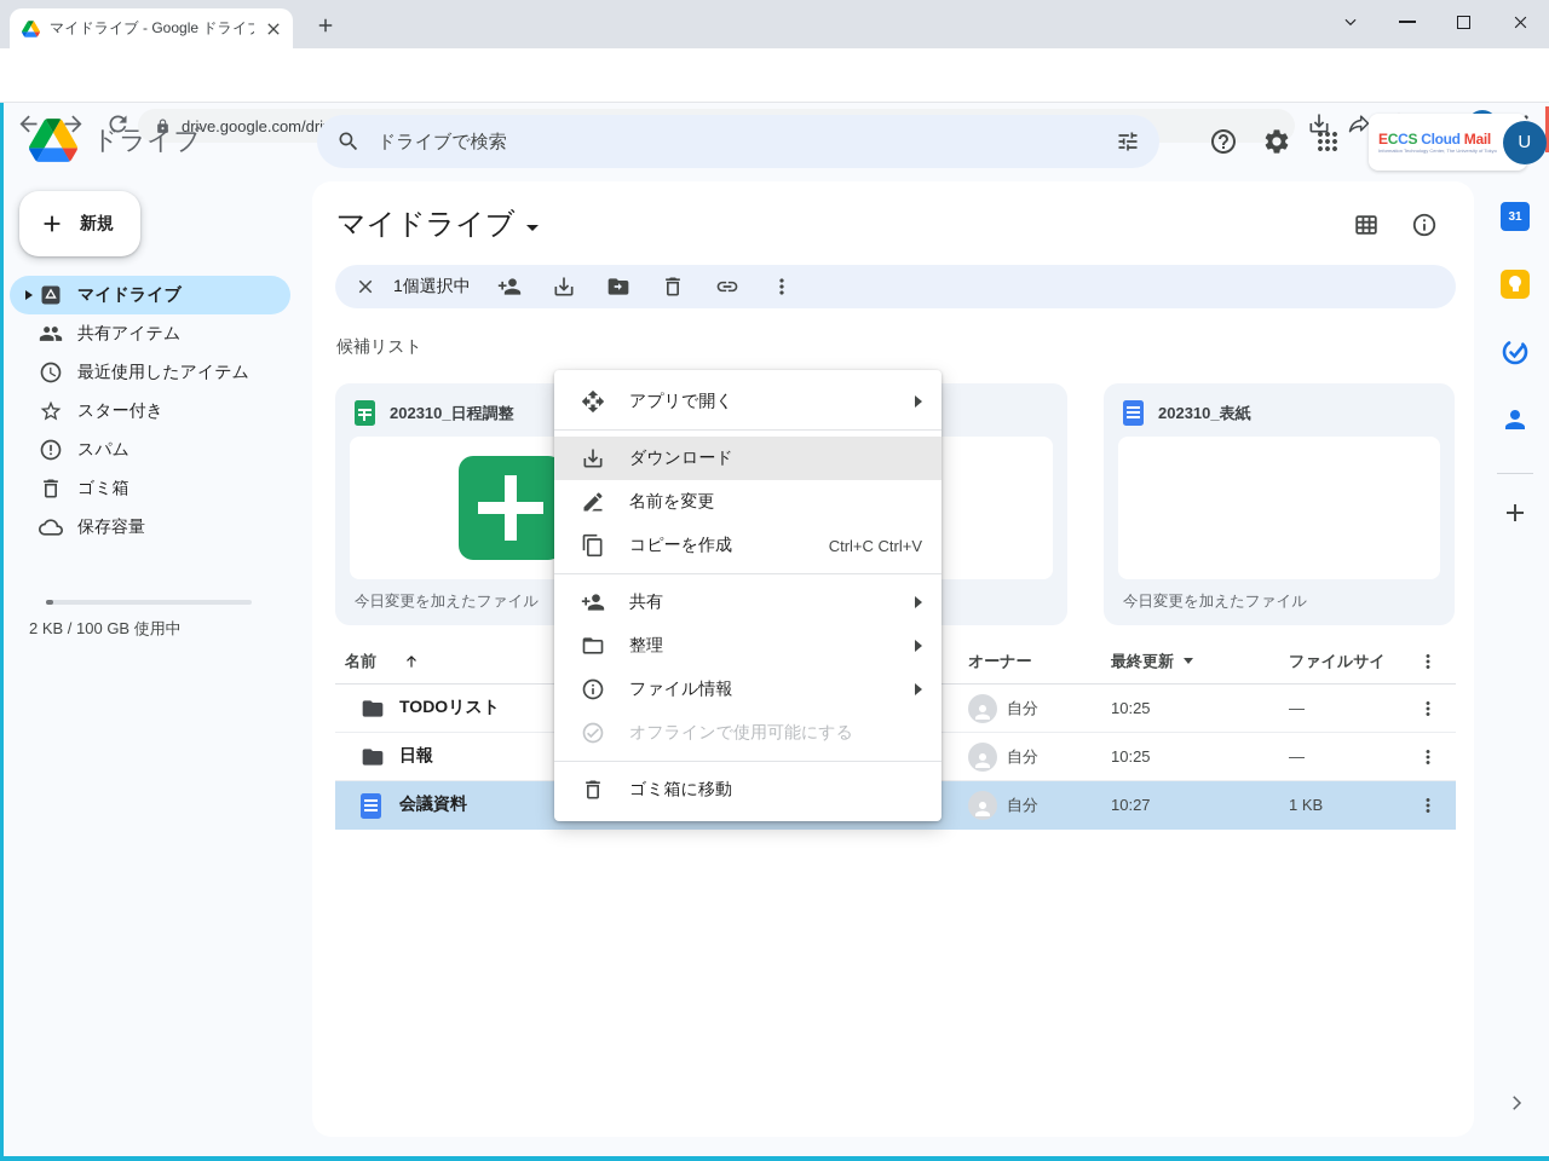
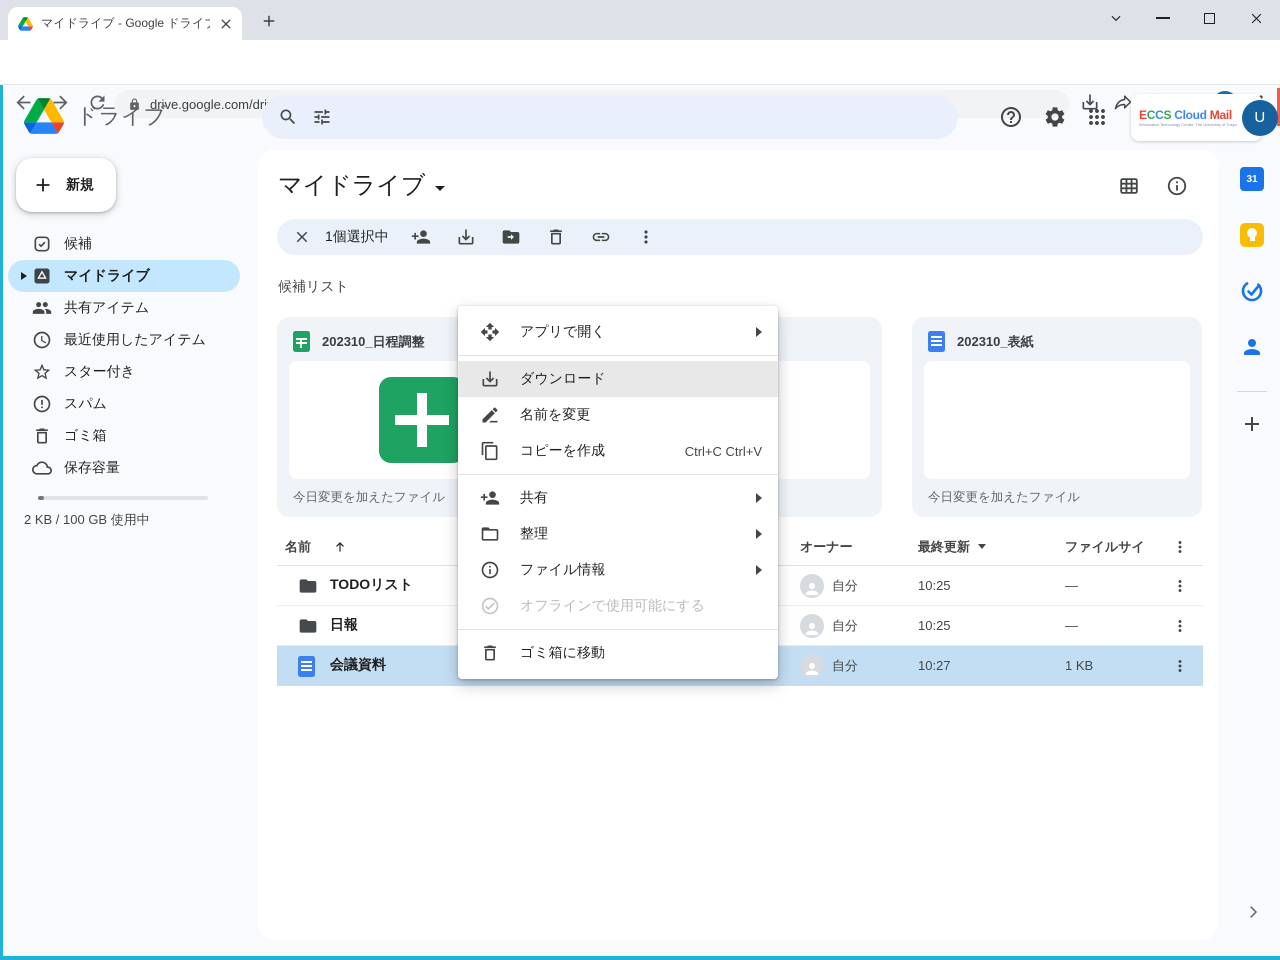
  マイドライブ - Google ドライ
  ドライブ
  新規
+ 候補
  マイドライブ
  共有アイテム
  最近使用したアイテム
  スター付き
  スパム
  ゴミ箱
  保存容量
  2 KB / 100 GB 使用中
- ドライブで検索
  ECCS Cloud Mail
  U
  31
  マイドライブ
  1個選択中
  候補リスト
  202310_日程調整
  今日変更を加えたファイル
  202310_表紙
  今日変更を加えたファイル
  名前
  オーナー
  最終更新
  ファイルサイ
  TODOリスト
  自分
  10:25
  —
  日報
  自分
  10:25
  —
  会議資料
  自分
  10:27
  1 KB
  アプリで開く
  ダウンロード
  名前を変更
  コピーを作成
  Ctrl+C Ctrl+V
  共有
  整理
  ファイル情報
  オフラインで使用可能にする
  ゴミ箱に移動
